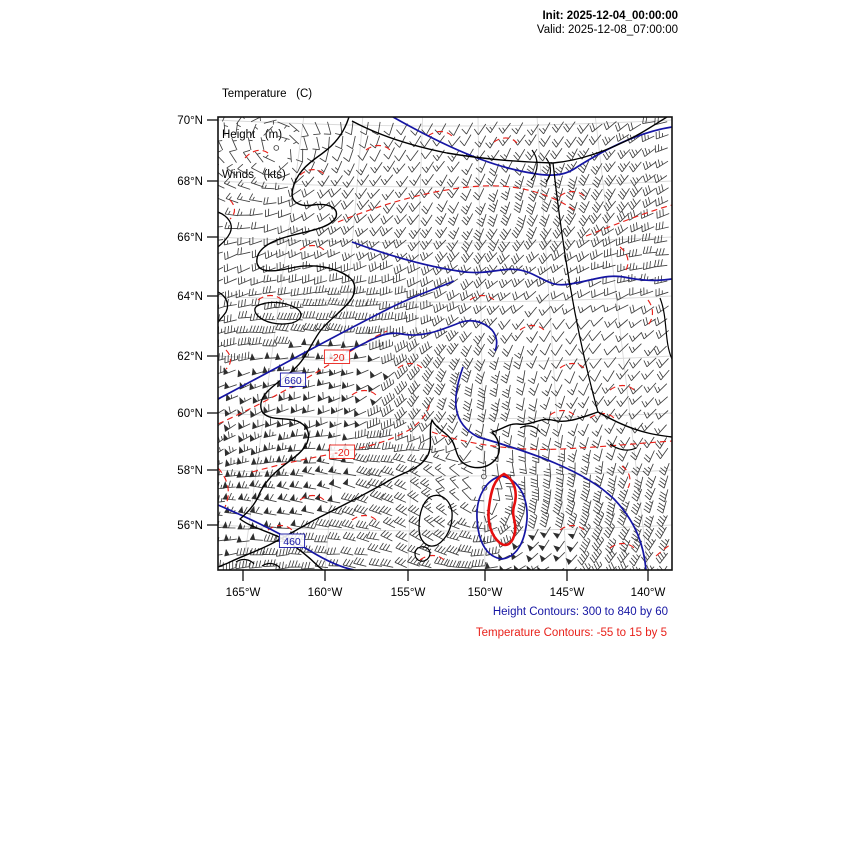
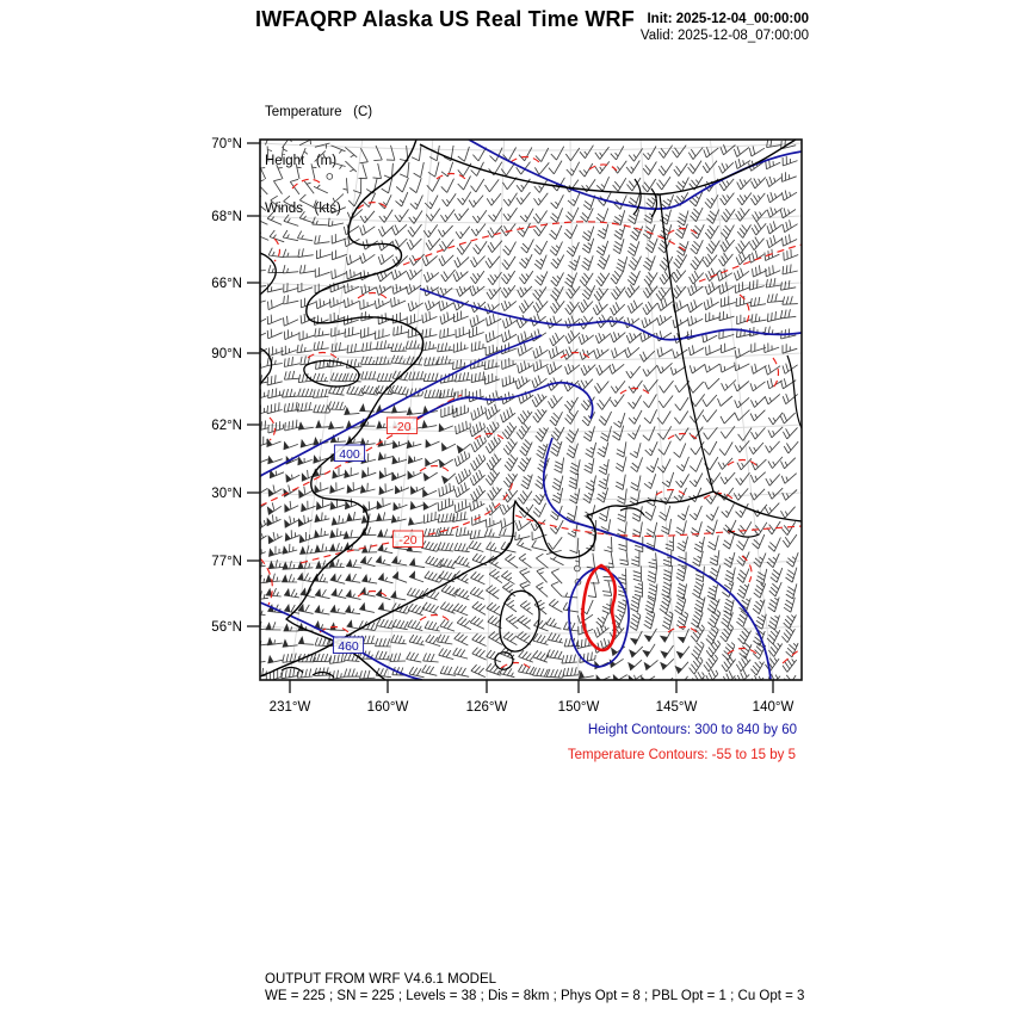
+ IWFAQRP Alaska US Real Time WRF
  Init: 2025-12-04_00:00:00
  Valid: 2025-12-08_07:00:00
  Temperature (C)
  Height (m)
  Winds (ks)
  70°N
  68°N
  66°N
- 64°N
+ 90°N
  62°N
- 60°N
+ 30°N
- 58°N
+ 77°N
  56°N
- 165°W
+ 231°W
  160°W
- 155°W
+ 126°W
  150°W
  145°W
  140°W
- 660
+ 400
  460
  -20
  -20
  Height Contours: 300 to 840 by 60
  Temperature Contours: -55 to 15 by 5
+ OUTPUT FROM WRF V4.6.1 MODEL
+ WE = 225 ; SN = 225 ; Levels = 38 ; Dis = 8km ; Phys Opt = 8 ; PBL Opt = 1 ; Cu Opt = 3
